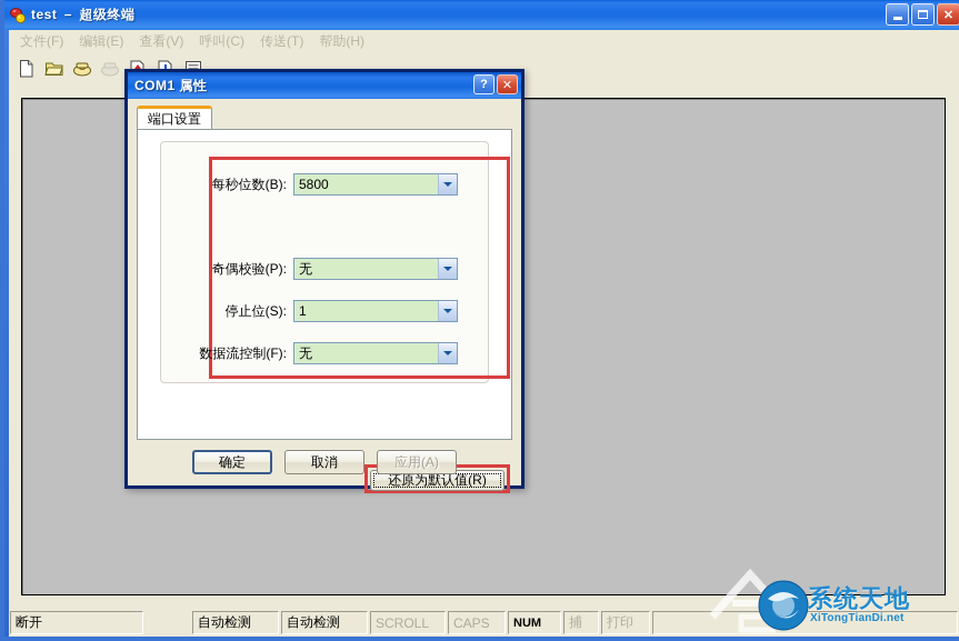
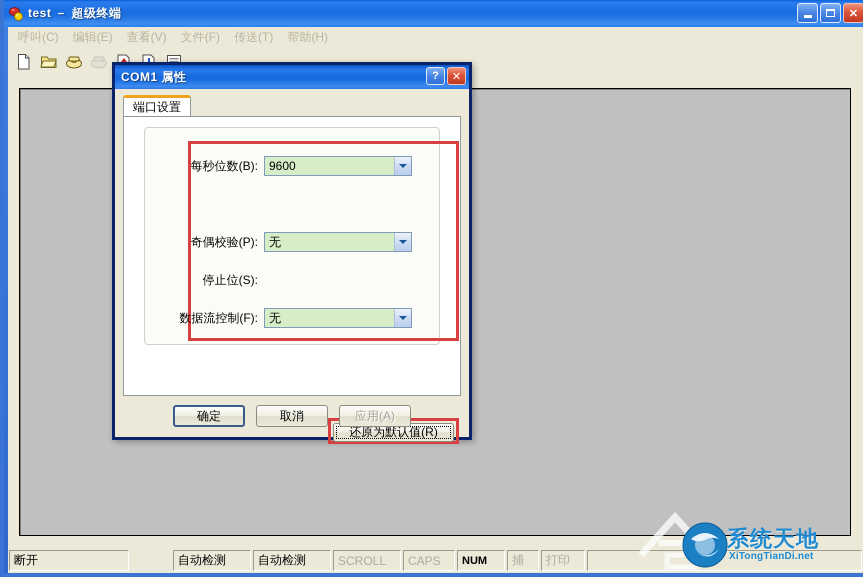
  test － 超级终端
  ✕
- 文件(F)
+ 呼叫(C)
  编辑(E)
  查看(V)
- 呼叫(C)
+ 文件(F)
  传送(T)
  帮助(H)
  断开
  自动检测
  自动检测
  SCROLL
  CAPS
  NUM
  捕
  打印
  系统天地
  XiTongTianDi.net
  COM1 属性
  ?
  ✕
  端口设置
  每秒位数(B):
- 5800
+ 9600
  奇偶校验(P):
  无
  停止位(S):
- 1
  数据流控制(F):
  无
  还原为默认值(R)
  确定
  取消
  应用(A)
